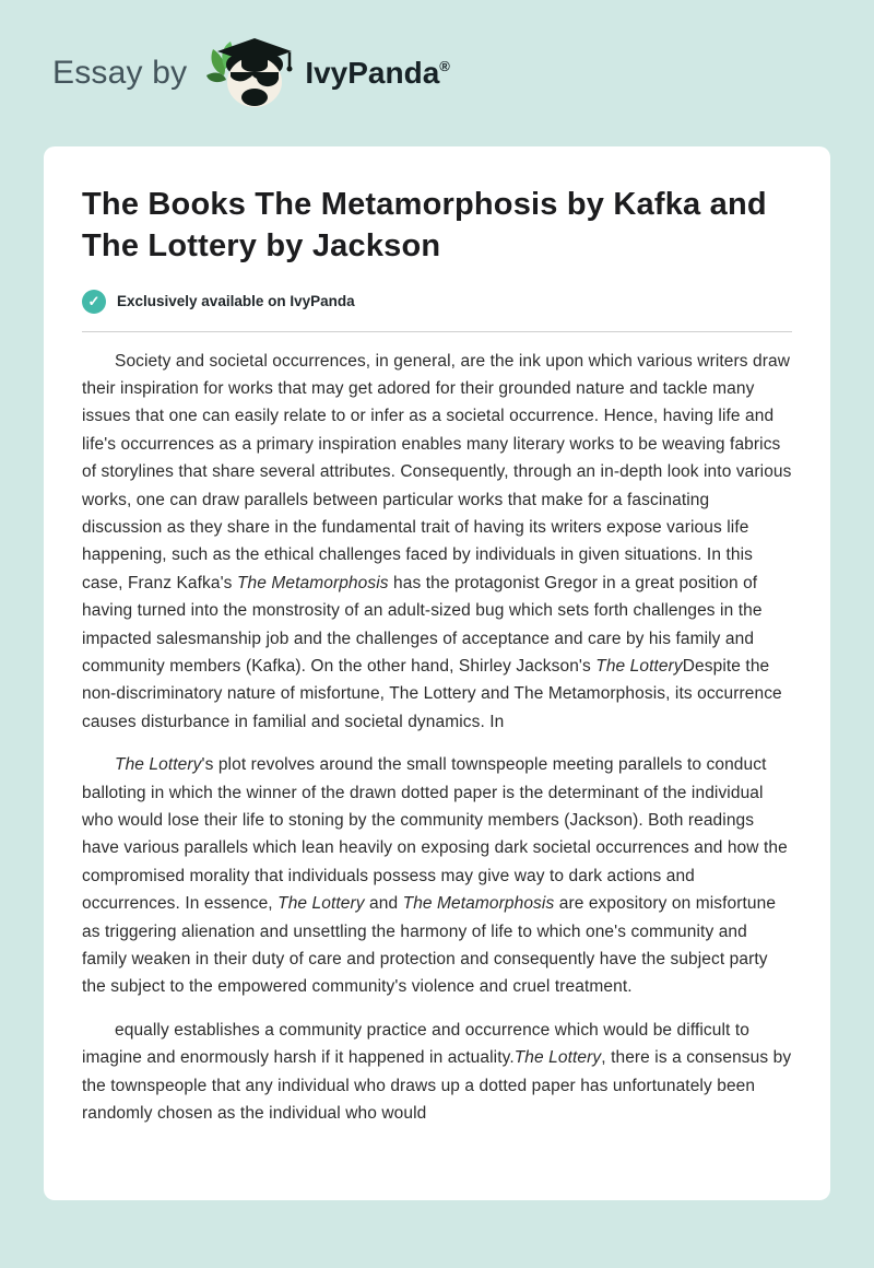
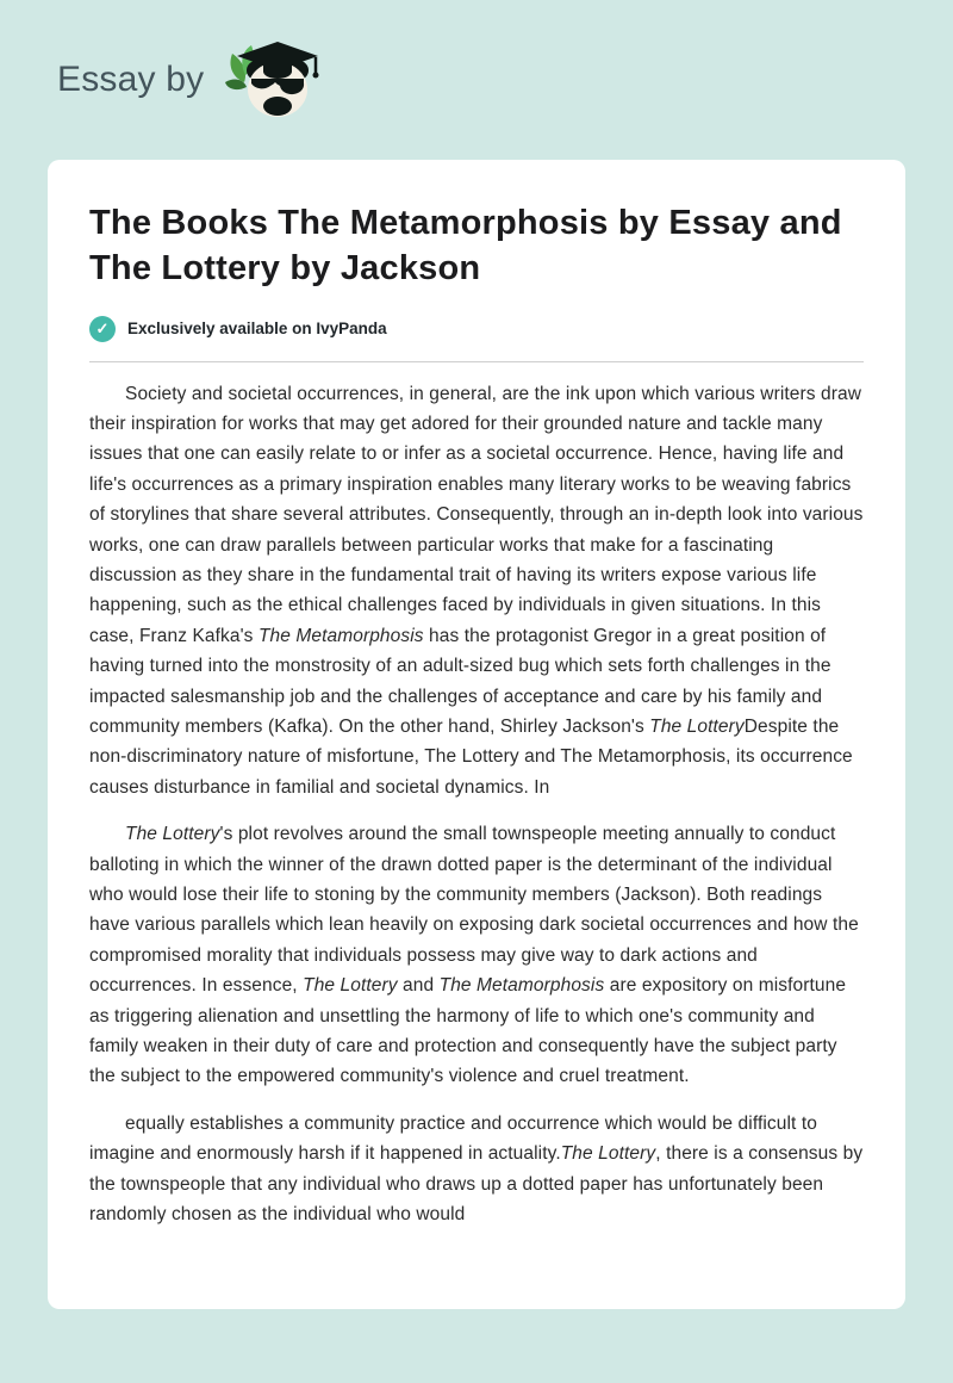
  Essay by
- IvyPanda
- ®
- The Books The Metamorphosis by Kafka and The Lottery by Jackson
+ The Books The Metamorphosis by Essay and The Lottery by Jackson
  ✓
  Exclusively available on IvyPanda
  Society and societal occurrences, in general, are the ink upon which various writers draw their inspiration for works that may get adored for their grounded nature and tackle many issues that one can easily relate to or infer as a societal occurrence. Hence, having life and life's occurrences as a primary inspiration enables many literary works to be weaving fabrics of storylines that share several attributes. Consequently, through an in-depth look into various works, one can draw parallels between particular works that make for a fascinating discussion as they share in the fundamental trait of having its writers expose various life happening, such as the ethical challenges faced by individuals in given situations. In this case, Franz Kafka's The Metamorphosis has the protagonist Gregor in a great position of having turned into the monstrosity of an adult-sized bug which sets forth challenges in the impacted salesmanship job and the challenges of acceptance and care by his family and community members (Kafka). On the other hand, Shirley Jackson's The LotteryDespite the non-discriminatory nature of misfortune, The Lottery and The Metamorphosis, its occurrence causes disturbance in familial and societal dynamics. In
- The Lottery's plot revolves around the small townspeople meeting parallels to conduct balloting in which the winner of the drawn dotted paper is the determinant of the individual who would lose their life to stoning by the community members (Jackson). Both readings have various parallels which lean heavily on exposing dark societal occurrences and how the compromised morality that individuals possess may give way to dark actions and occurrences. In essence, The Lottery and The Metamorphosis are expository on misfortune as triggering alienation and unsettling the harmony of life to which one's community and family weaken in their duty of care and protection and consequently have the subject party the subject to the empowered community's violence and cruel treatment.
+ The Lottery's plot revolves around the small townspeople meeting annually to conduct balloting in which the winner of the drawn dotted paper is the determinant of the individual who would lose their life to stoning by the community members (Jackson). Both readings have various parallels which lean heavily on exposing dark societal occurrences and how the compromised morality that individuals possess may give way to dark actions and occurrences. In essence, The Lottery and The Metamorphosis are expository on misfortune as triggering alienation and unsettling the harmony of life to which one's community and family weaken in their duty of care and protection and consequently have the subject party the subject to the empowered community's violence and cruel treatment.
  equally establishes a community practice and occurrence which would be difficult to imagine and enormously harsh if it happened in actuality.The Lottery, there is a consensus by the townspeople that any individual who draws up a dotted paper has unfortunately been randomly chosen as the individual who would
